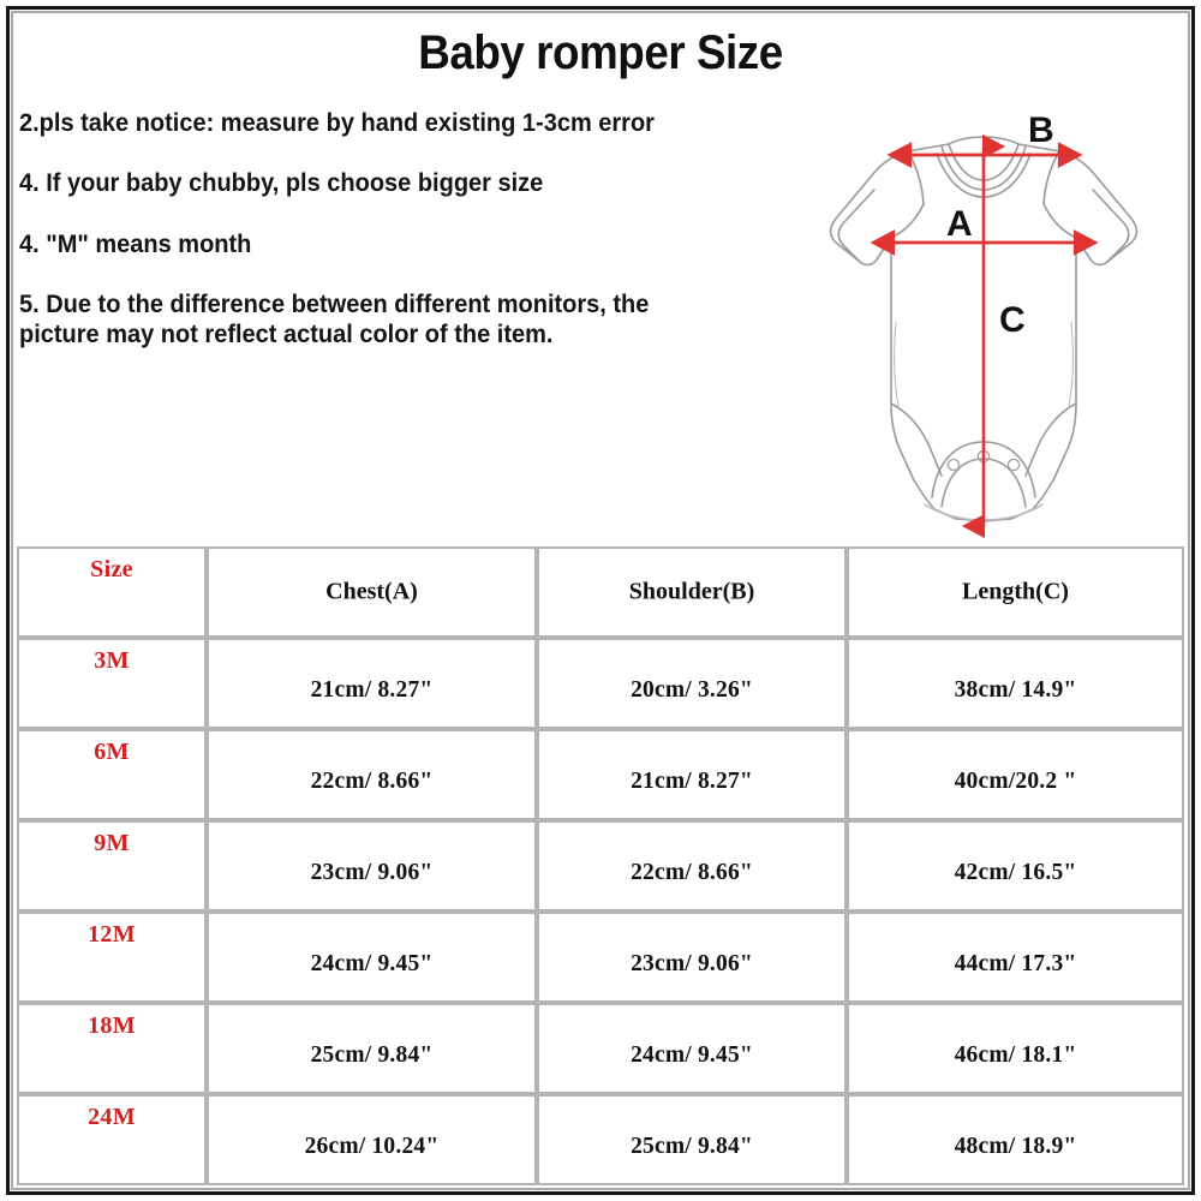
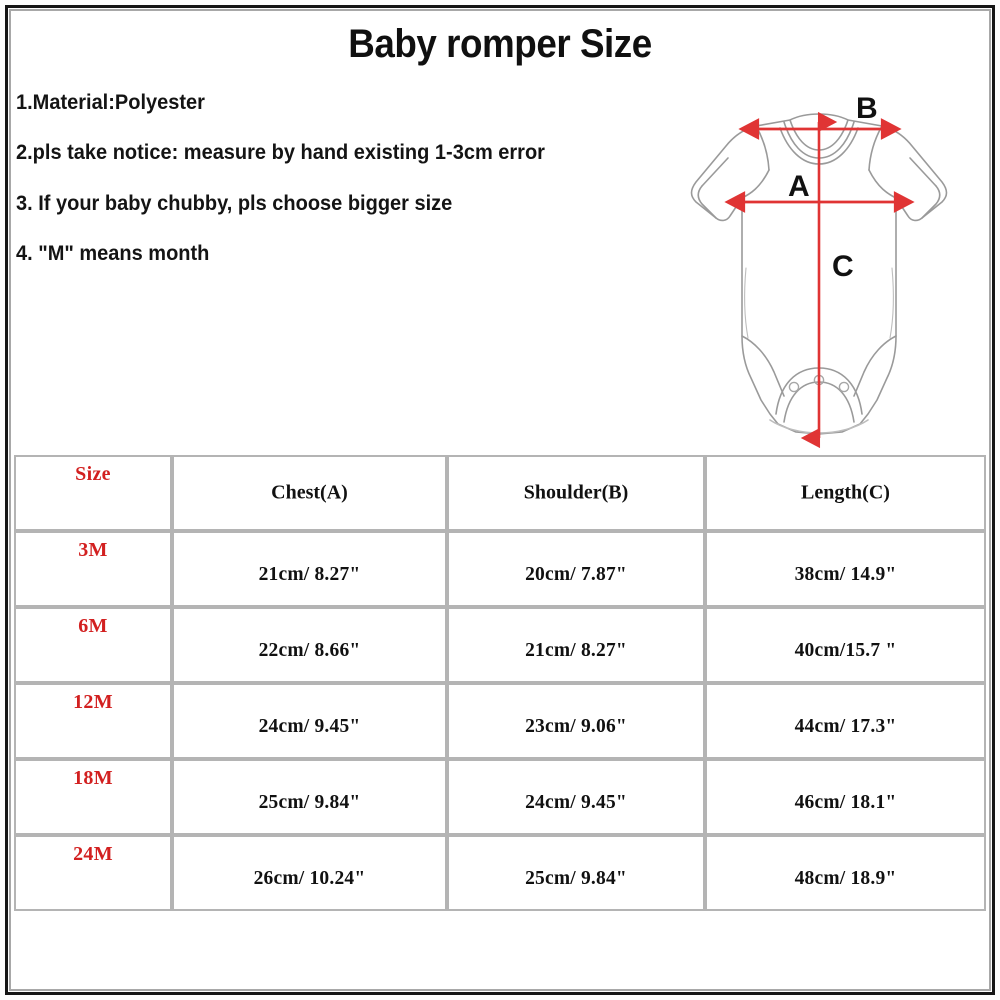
  Baby romper Size
+ 1.Material:Polyester
  2.pls take notice: measure by hand existing 1-3cm error
- 4. If your baby chubby, pls choose bigger size
+ 3. If your baby chubby, pls choose bigger size
  4. "M" means month
- 5. Due to the difference between different monitors, the picture may not reflect actual color of the item.
  B
  A
  C
  Size	Chest(A)	Shoulder(B)	Length(C)
- 3M	21cm/ 8.27"	20cm/ 3.26"	38cm/ 14.9"
+ 3M	21cm/ 8.27"	20cm/ 7.87"	38cm/ 14.9"
- 6M	22cm/ 8.66"	21cm/ 8.27"	40cm/20.2 "
+ 6M	22cm/ 8.66"	21cm/ 8.27"	40cm/15.7 "
- 9M	23cm/ 9.06"	22cm/ 8.66"	42cm/ 16.5"
  12M	24cm/ 9.45"	23cm/ 9.06"	44cm/ 17.3"
  18M	25cm/ 9.84"	24cm/ 9.45"	46cm/ 18.1"
  24M	26cm/ 10.24"	25cm/ 9.84"	48cm/ 18.9"
